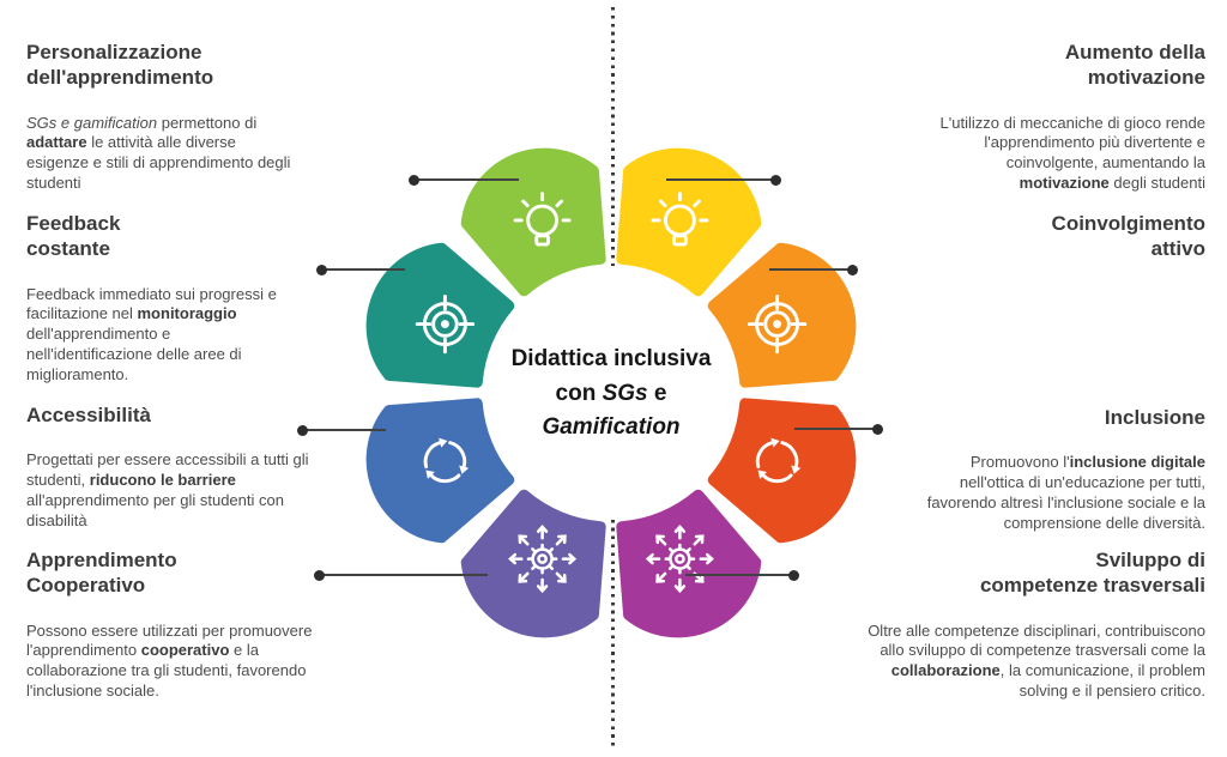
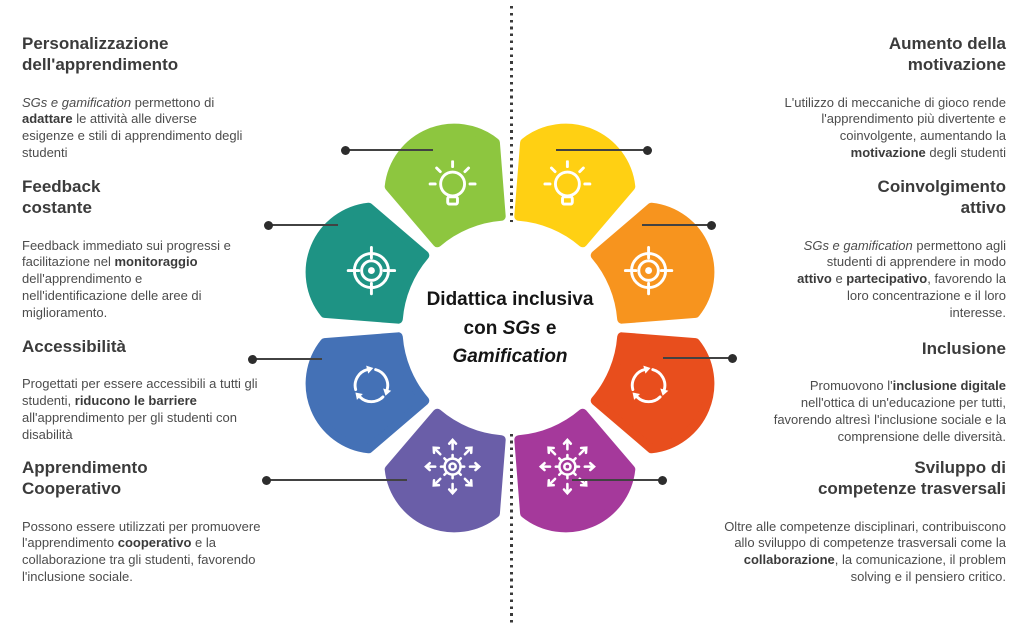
  Didattica inclusiva
  con SGs e
  Gamification
  Personalizzazione
  dell'apprendimento
  SGs e gamification permettono di
  adattare le attività alle diverse
  esigenze e stili di apprendimento degli
  studenti
  Feedback
  costante
  Feedback immediato sui progressi e
  facilitazione nel monitoraggio
  dell'apprendimento e
  nell'identificazione delle aree di
  miglioramento.
  Accessibilità
  Progettati per essere accessibili a tutti gli
  studenti, riducono le barriere
  all'apprendimento per gli studenti con
  disabilità
  Apprendimento
  Cooperativo
  Possono essere utilizzati per promuovere
  l'apprendimento cooperativo e la
  collaborazione tra gli studenti, favorendo
  l'inclusione sociale.
  Aumento della
  motivazione
  L'utilizzo di meccaniche di gioco rende
  l'apprendimento più divertente e
  coinvolgente, aumentando la
  motivazione degli studenti
  Coinvolgimento
  attivo
+ SGs e gamification permettono agli
+ studenti di apprendere in modo
+ attivo e partecipativo, favorendo la
+ loro concentrazione e il loro
+ interesse.
  Inclusione
  Promuovono l'inclusione digitale
  nell'ottica di un'educazione per tutti,
  favorendo altresì l'inclusione sociale e la
  comprensione delle diversità.
  Sviluppo di
  competenze trasversali
  Oltre alle competenze disciplinari, contribuiscono
  allo sviluppo di competenze trasversali come la
  collaborazione, la comunicazione, il problem
  solving e il pensiero critico.
